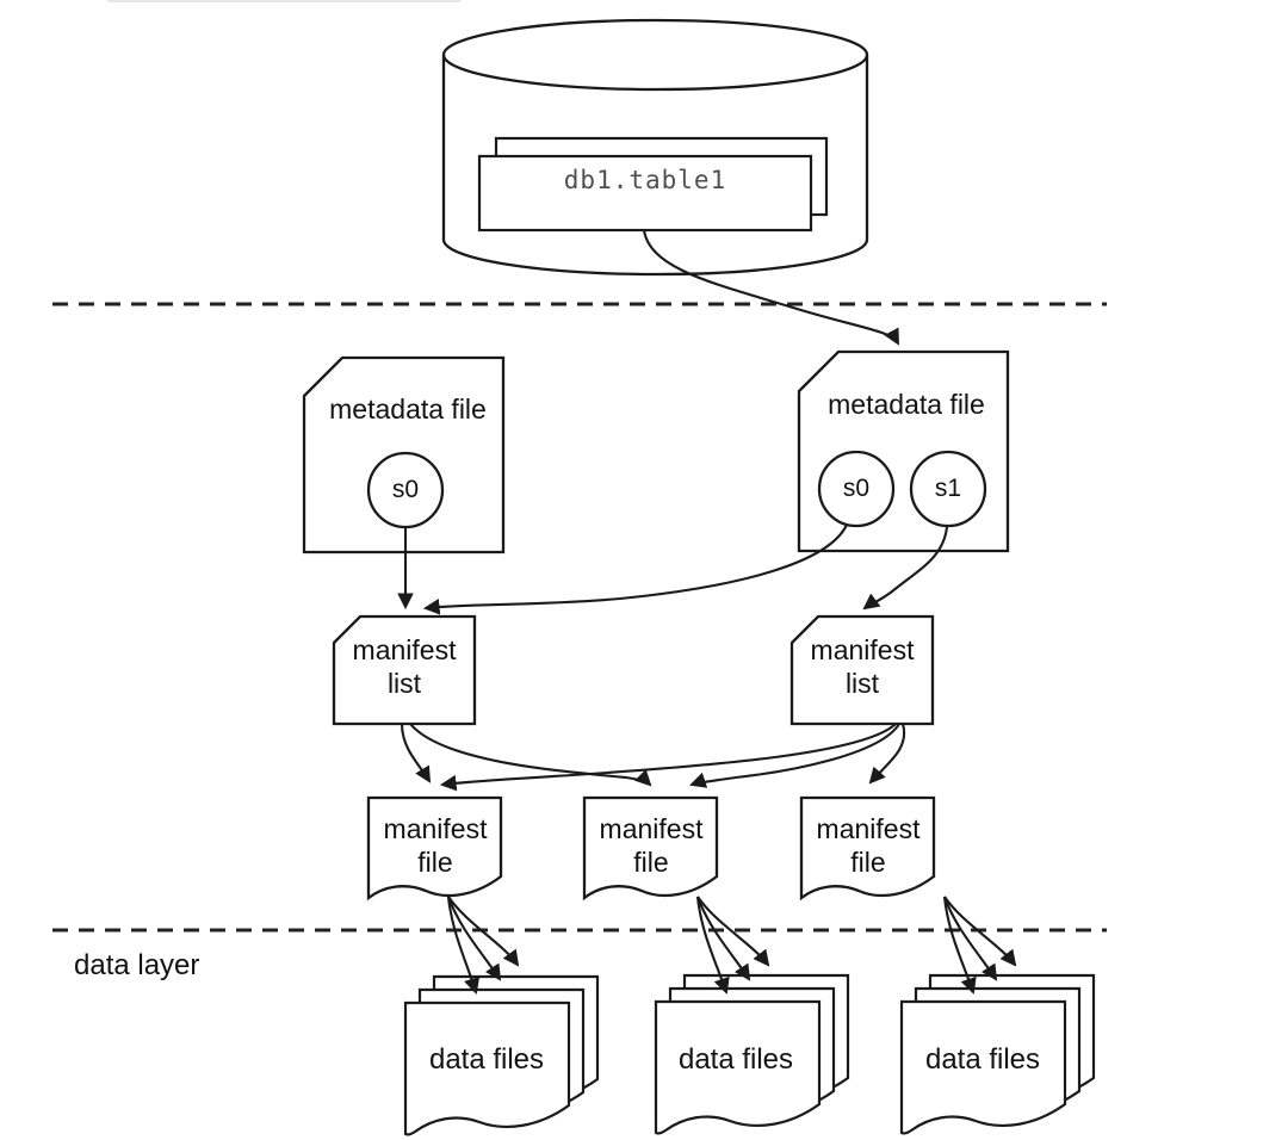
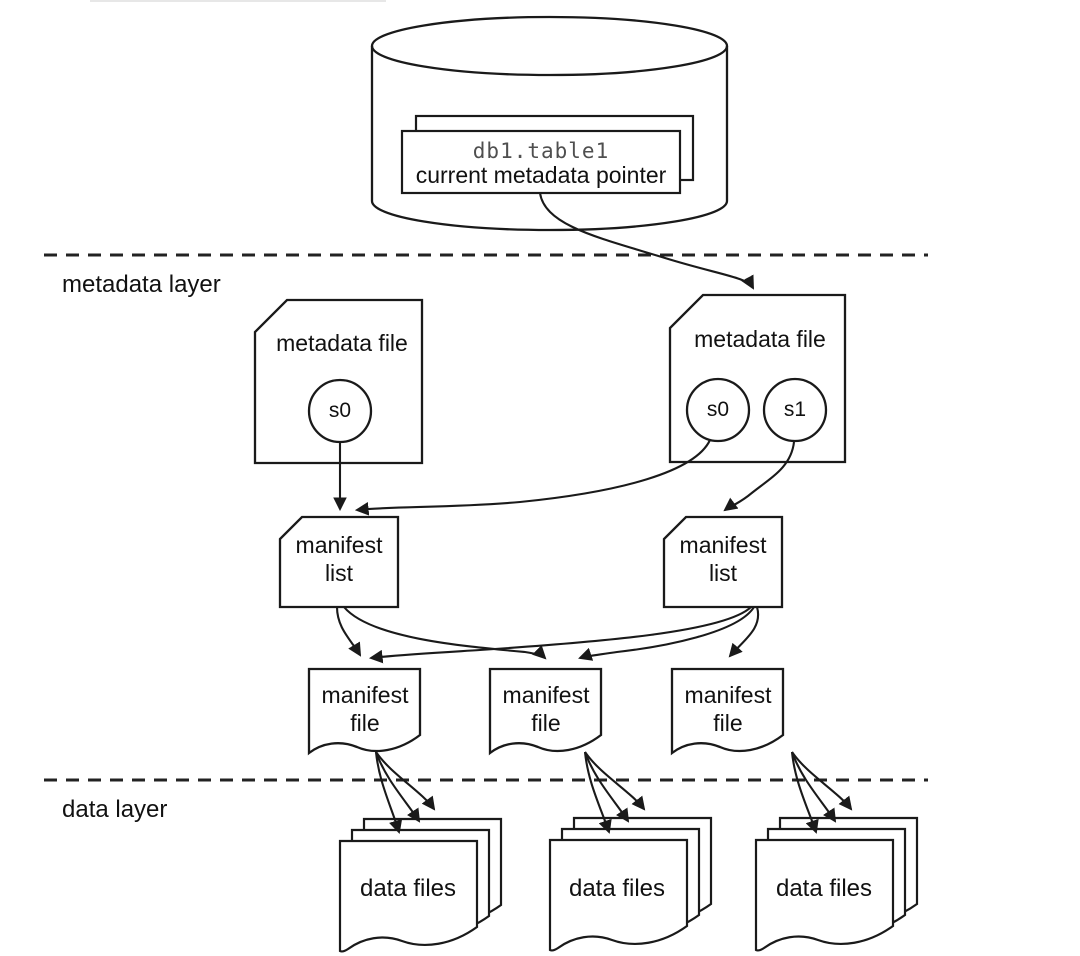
  db1.table1
+ current metadata pointer
+ metadata layer
  data layer
  metadata file
  metadata file
  s0
  s0
  s1
  manifest list
  manifest list
  manifest file
  manifest file
  manifest file
  data files
  data files
  data files
